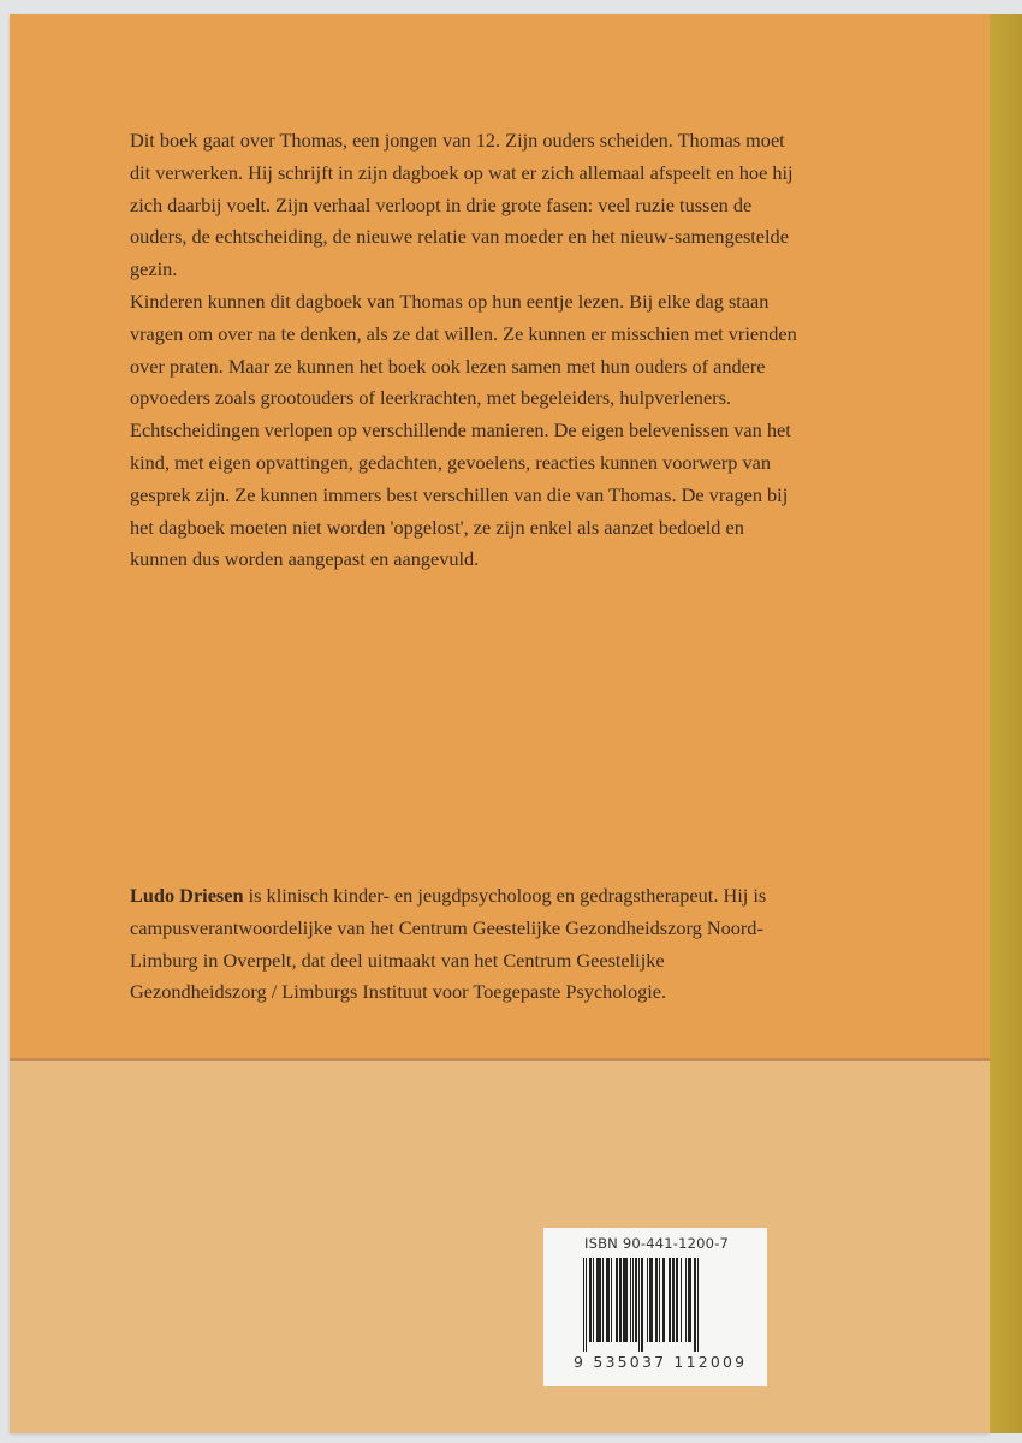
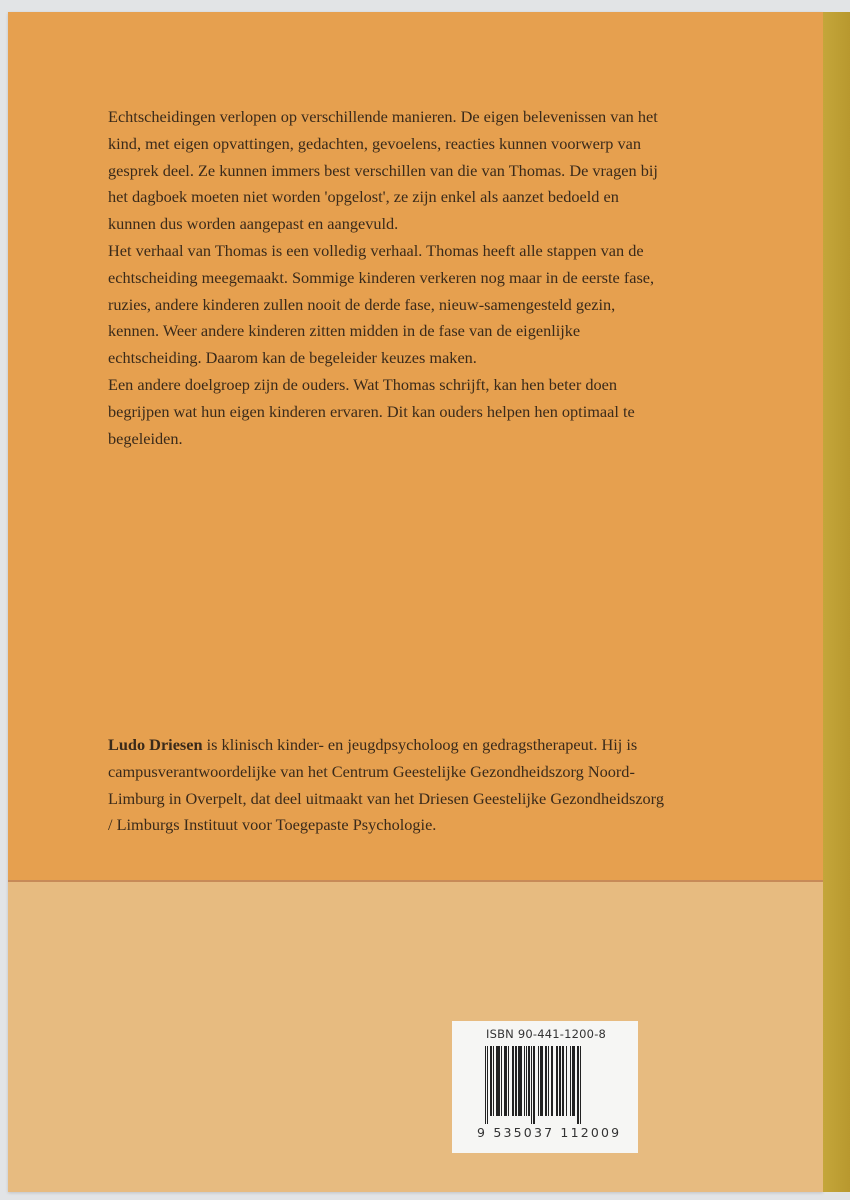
- Dit boek gaat over Thomas, een jongen van 12. Zijn ouders scheiden. Thomas moet dit verwerken. Hij schrijft in zijn dagboek op wat er zich allemaal afspeelt en hoe hij zich daarbij voelt. Zijn verhaal verloopt in drie grote fasen: veel ruzie tussen de ouders, de echtscheiding, de nieuwe relatie van moeder en het nieuw-samengestelde gezin.
- Kinderen kunnen dit dagboek van Thomas op hun eentje lezen. Bij elke dag staan vragen om over na te denken, als ze dat willen. Ze kunnen er misschien met vrienden over praten. Maar ze kunnen het boek ook lezen samen met hun ouders of andere opvoeders zoals grootouders of leerkrachten, met begeleiders, hulpverleners.
- Echtscheidingen verlopen op verschillende manieren. De eigen belevenissen van het kind, met eigen opvattingen, gedachten, gevoelens, reacties kunnen voorwerp van gesprek zijn. Ze kunnen immers best verschillen van die van Thomas. De vragen bij het dagboek moeten niet worden 'opgelost', ze zijn enkel als aanzet bedoeld en kunnen dus worden aangepast en aangevuld.
+ Echtscheidingen verlopen op verschillende manieren. De eigen belevenissen van het kind, met eigen opvattingen, gedachten, gevoelens, reacties kunnen voorwerp van gesprek deel. Ze kunnen immers best verschillen van die van Thomas. De vragen bij het dagboek moeten niet worden 'opgelost', ze zijn enkel als aanzet bedoeld en kunnen dus worden aangepast en aangevuld.
+ Het verhaal van Thomas is een volledig verhaal. Thomas heeft alle stappen van de echtscheiding meegemaakt. Sommige kinderen verkeren nog maar in de eerste fase, ruzies, andere kinderen zullen nooit de derde fase, nieuw-samengesteld gezin, kennen. Weer andere kinderen zitten midden in de fase van de eigenlijke echtscheiding. Daarom kan de begeleider keuzes maken.
+ Een andere doelgroep zijn de ouders. Wat Thomas schrijft, kan hen beter doen begrijpen wat hun eigen kinderen ervaren. Dit kan ouders helpen hen optimaal te begeleiden.
- Ludo Driesen is klinisch kinder- en jeugdpsycholoog en gedragstherapeut. Hij is campusverantwoordelijke van het Centrum Geestelijke Gezondheidszorg Noord-Limburg in Overpelt, dat deel uitmaakt van het Centrum Geestelijke Gezondheidszorg / Limburgs Instituut voor Toegepaste Psychologie.
+ Ludo Driesen is klinisch kinder- en jeugdpsycholoog en gedragstherapeut. Hij is campusverantwoordelijke van het Centrum Geestelijke Gezondheidszorg Noord-Limburg in Overpelt, dat deel uitmaakt van het Driesen Geestelijke Gezondheidszorg / Limburgs Instituut voor Toegepaste Psychologie.
- ISBN 90-441-1200-7
+ ISBN 90-441-1200-8
  9 535037 112009
